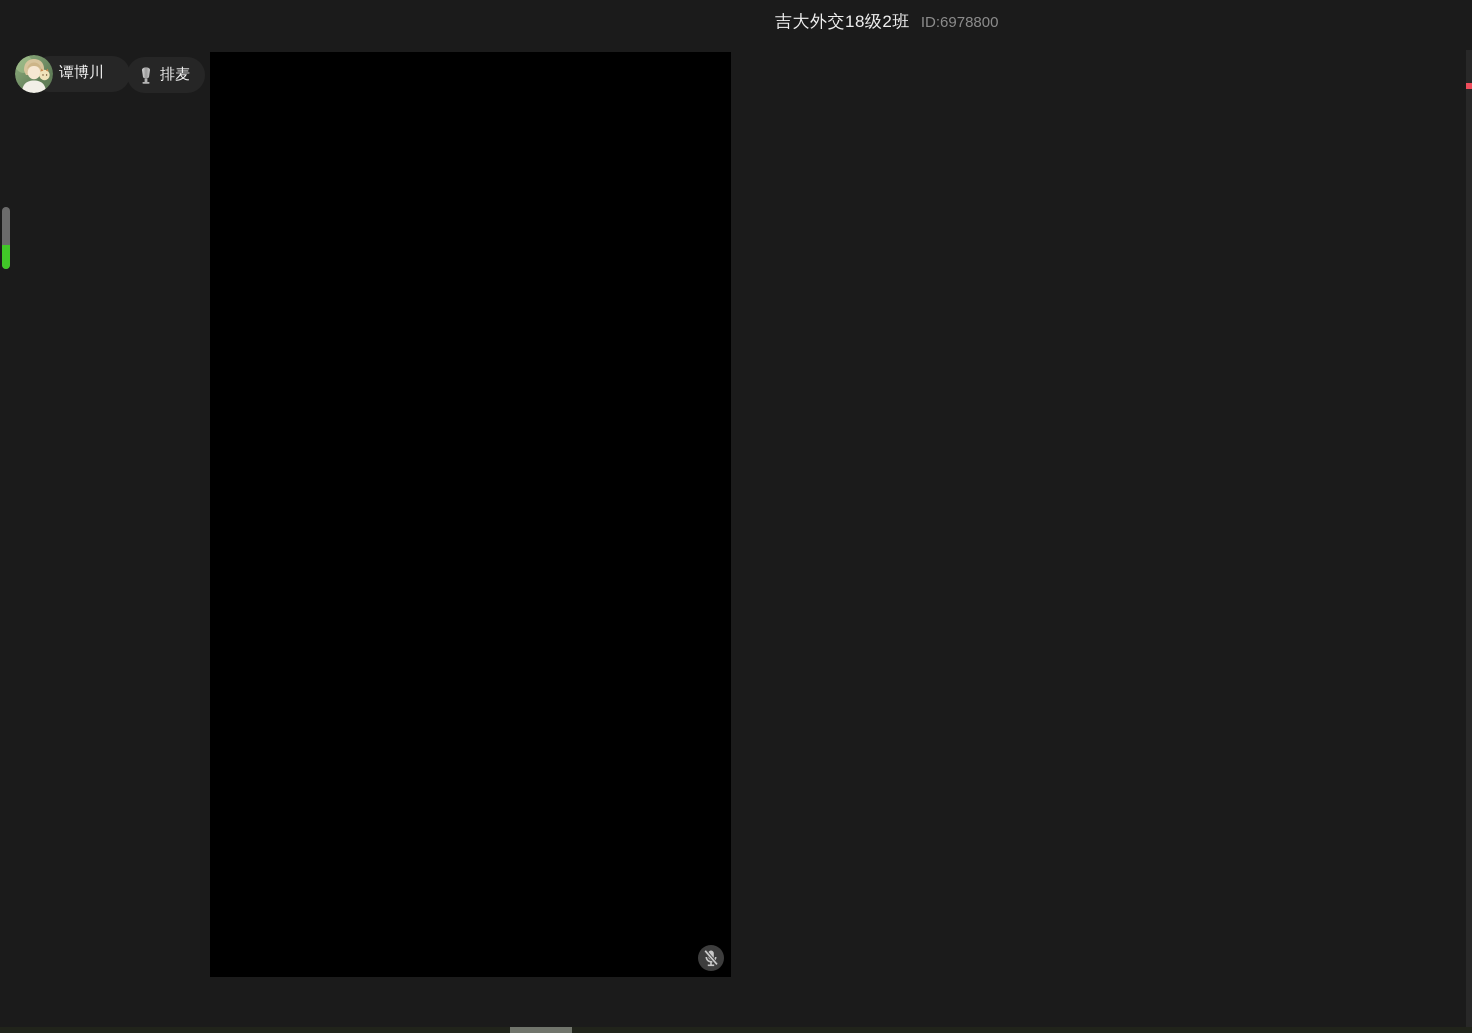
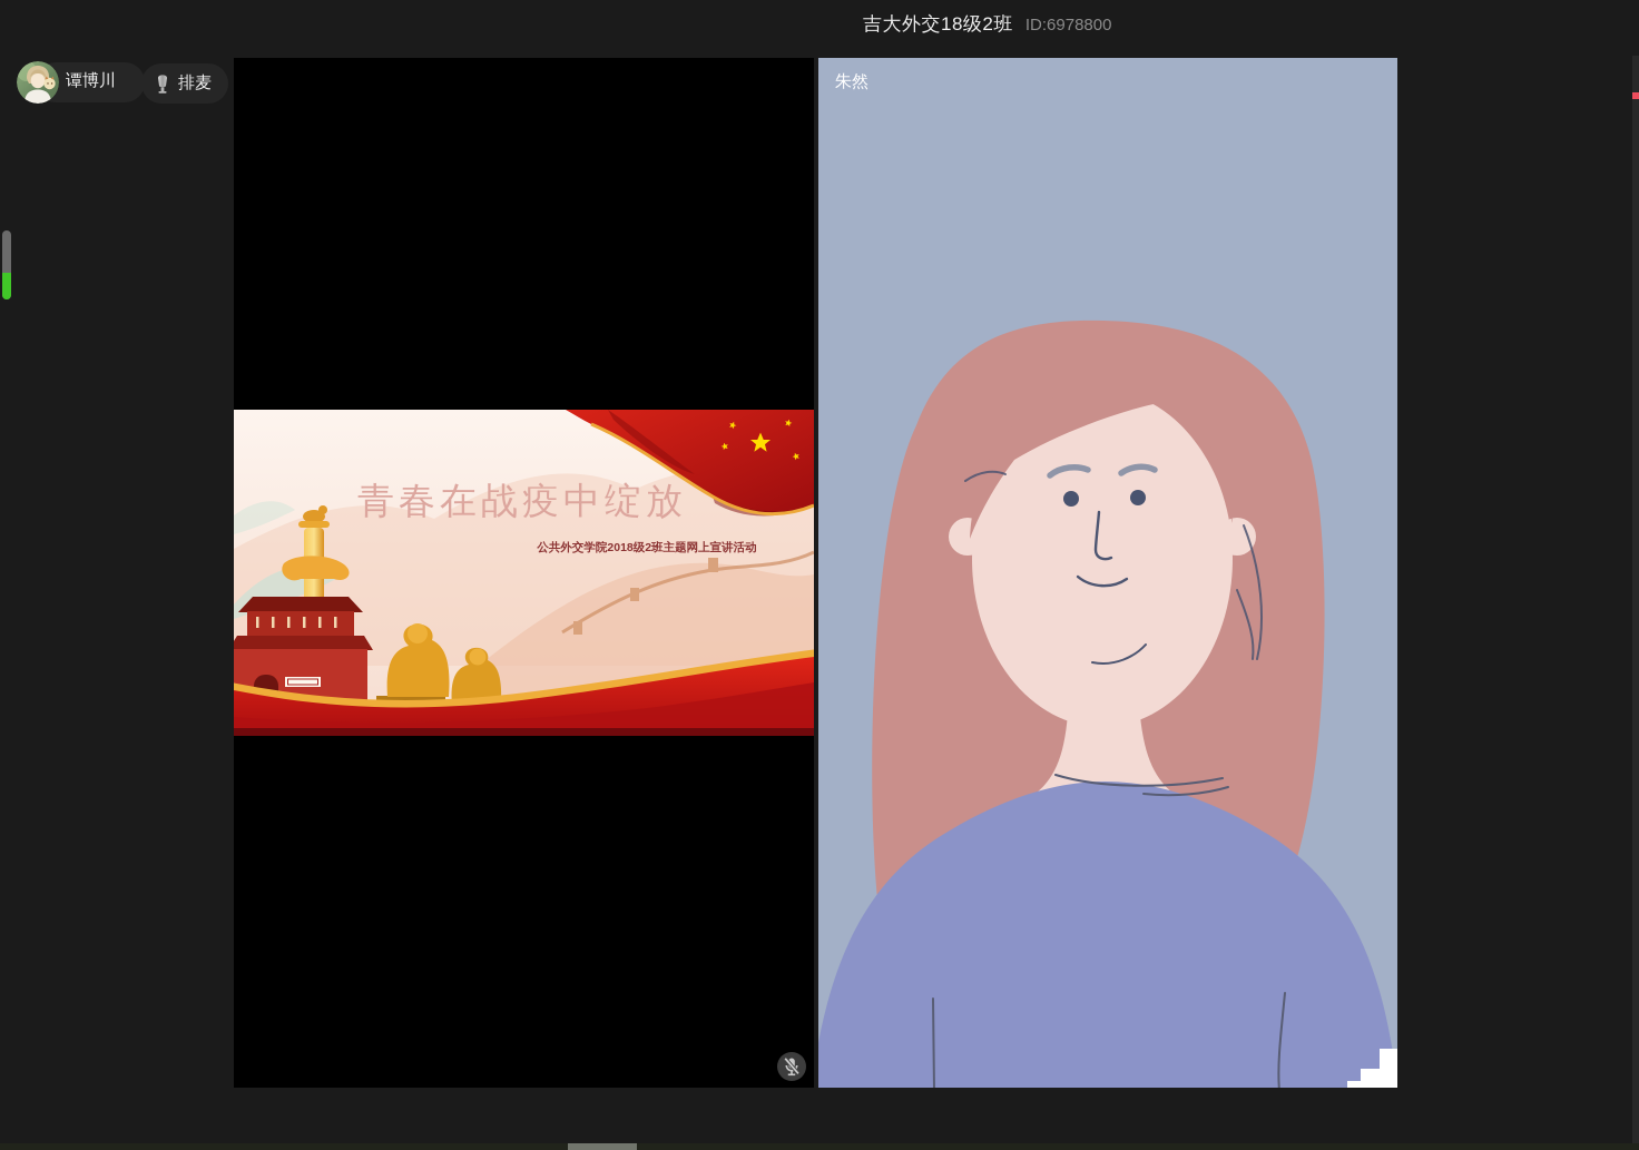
  吉大外交18级2班
  ID:6978800
  谭博川
  排麦
+ 青春在战疫中绽放
+ 公共外交学院2018级2班主题网上宣讲活动
+ 朱然
